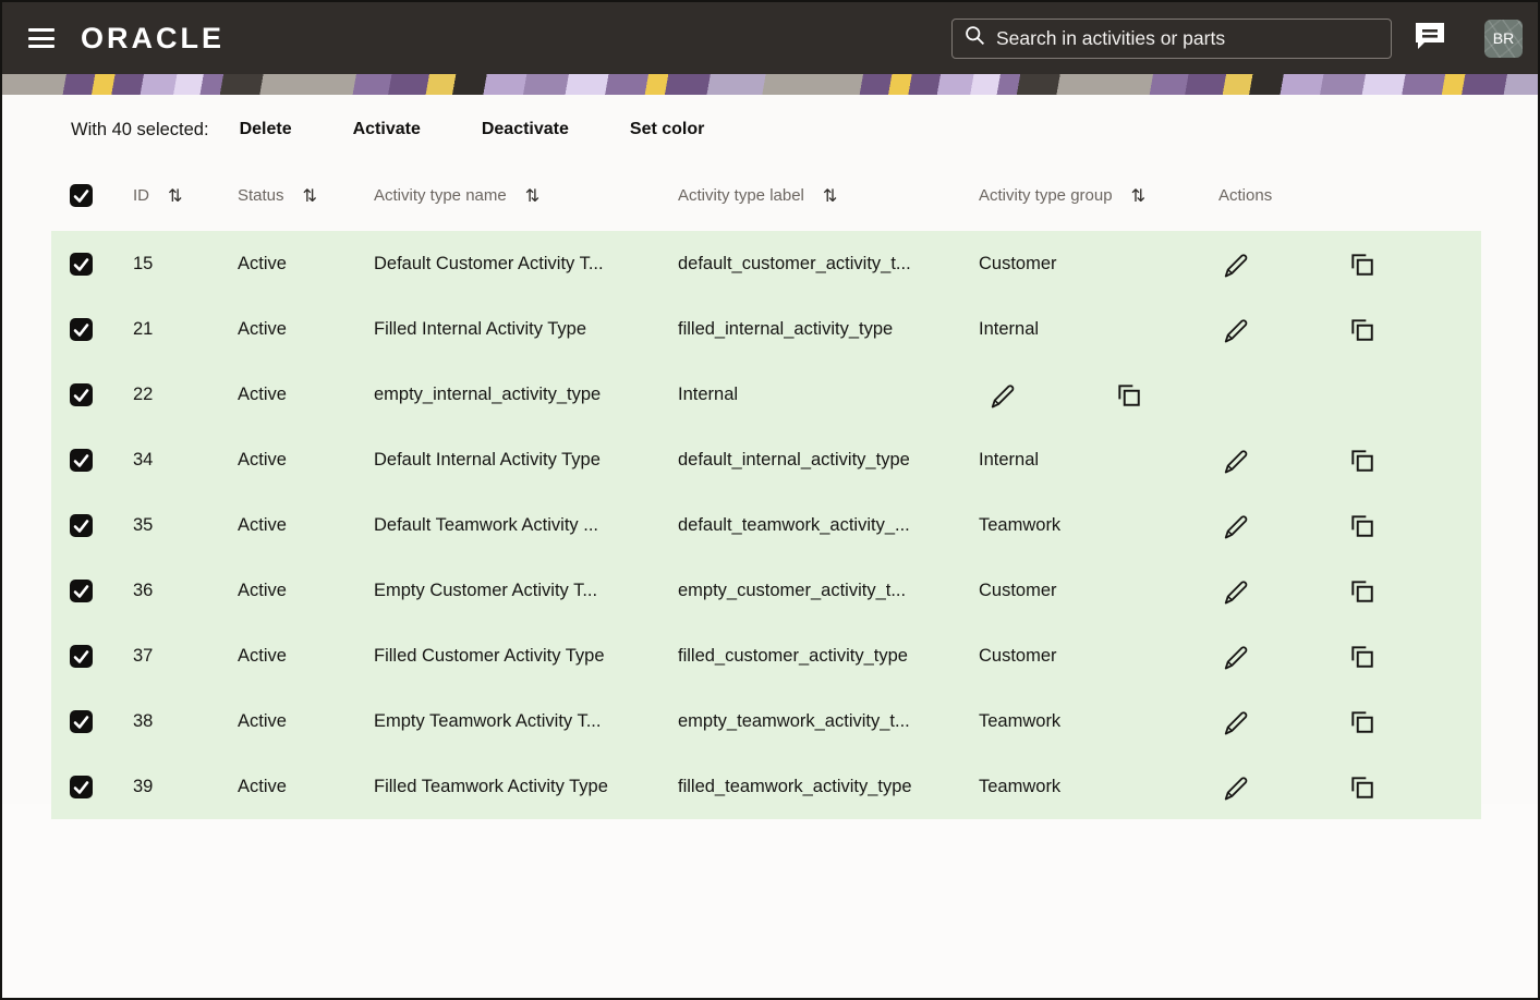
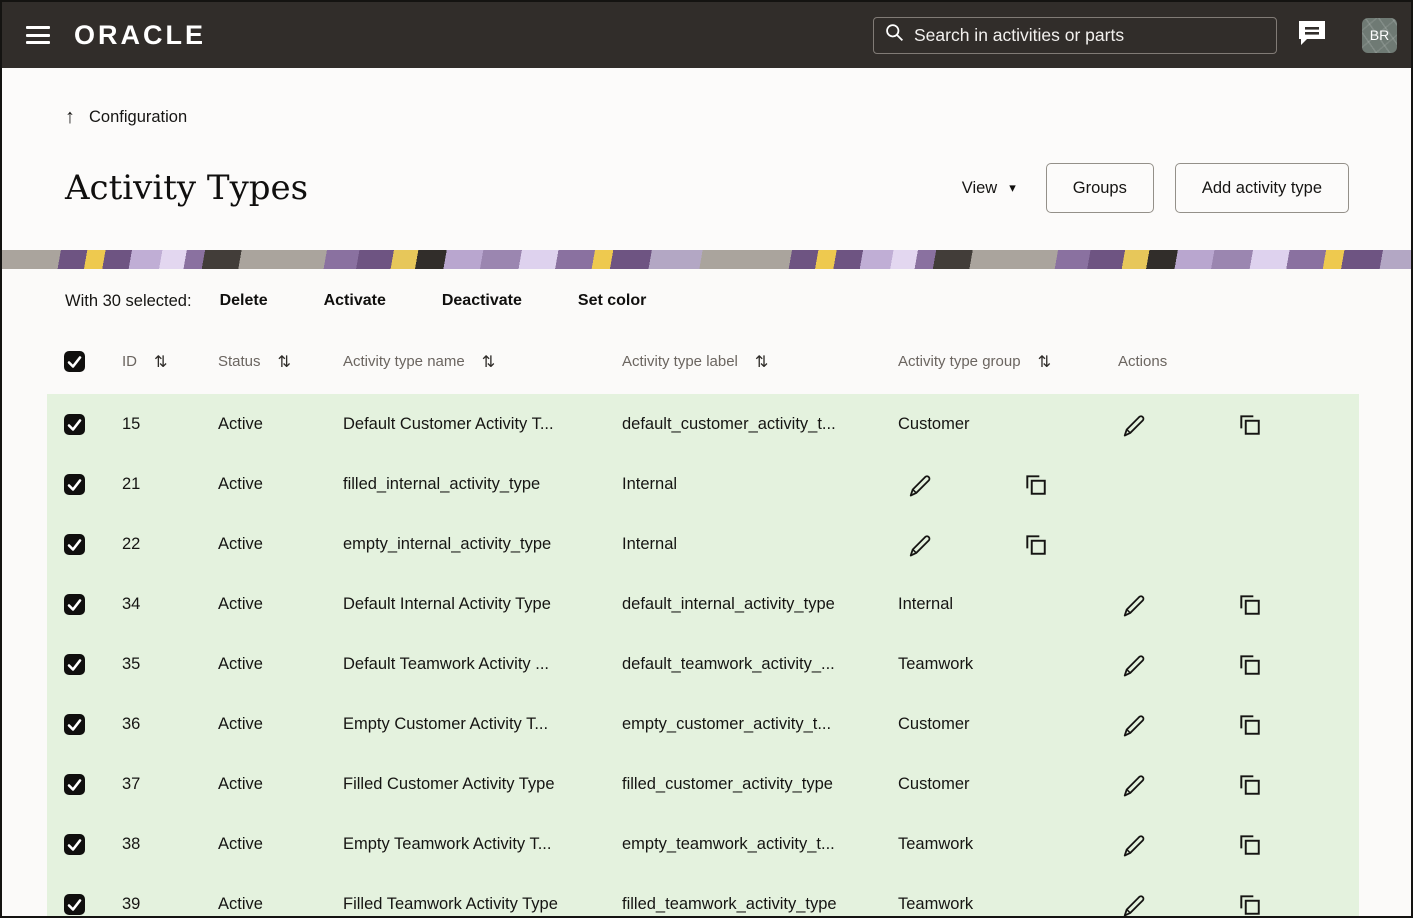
  ORACLE
  Search in activities or parts
  BR
+ ↑
+ Configuration
+ Activity Types
+ View
+ ▾
+ Groups
+ Add activity type
- With 40 selected:
+ With 30 selected:
  Delete
  Activate
  Deactivate
  Set color
  ID
  ⇅
  Status
  ⇅
  Activity type name
  ⇅
  Activity type label
  ⇅
  Activity type group
  ⇅
  Actions
  15
  Active
  Default Customer Activity T...
  default_customer_activity_t...
  Customer
  21
  Active
- Filled Internal Activity Type
  filled_internal_activity_type
  Internal
  22
  Active
  empty_internal_activity_type
  Internal
  34
  Active
  Default Internal Activity Type
  default_internal_activity_type
  Internal
  35
  Active
  Default Teamwork Activity ...
  default_teamwork_activity_...
  Teamwork
  36
  Active
  Empty Customer Activity T...
  empty_customer_activity_t...
  Customer
  37
  Active
  Filled Customer Activity Type
  filled_customer_activity_type
  Customer
  38
  Active
  Empty Teamwork Activity T...
  empty_teamwork_activity_t...
  Teamwork
  39
  Active
  Filled Teamwork Activity Type
  filled_teamwork_activity_type
  Teamwork
